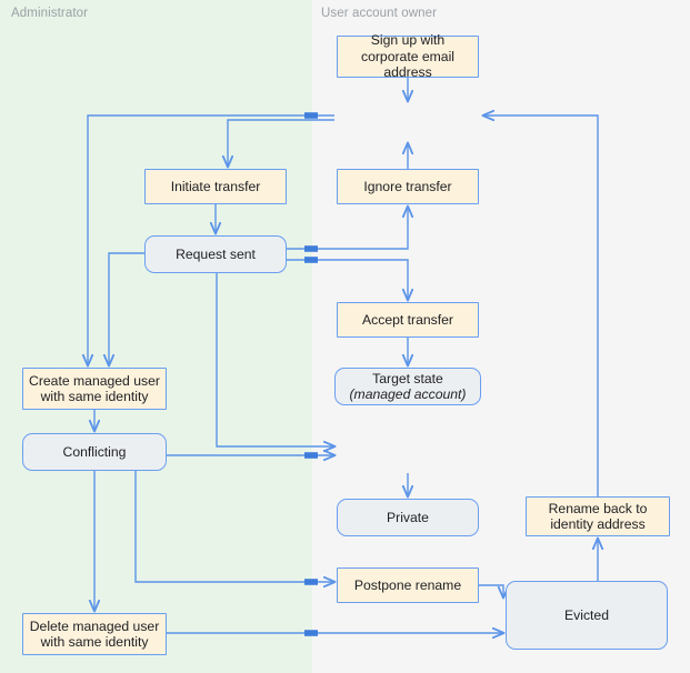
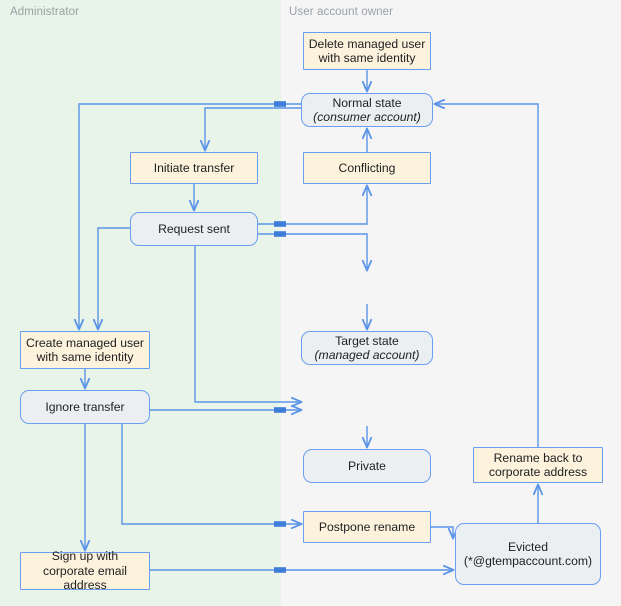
  Administrator
  User account owner
- Sign up with corporate email address
+ Delete managed user with same identity
+ Normal state
+ (consumer account)
  Initiate transfer
- Ignore transfer
+ Conflicting
  Request sent
- Accept transfer
  Target state
  (managed account)
  Create managed user with same identity
- Conflicting
+ Ignore transfer
  Private
- Rename back to identity address
+ Rename back to corporate address
  Postpone rename
- Delete managed user with same identity
+ Sign up with corporate email address
  Evicted
+ (*@gtempaccount.com)
